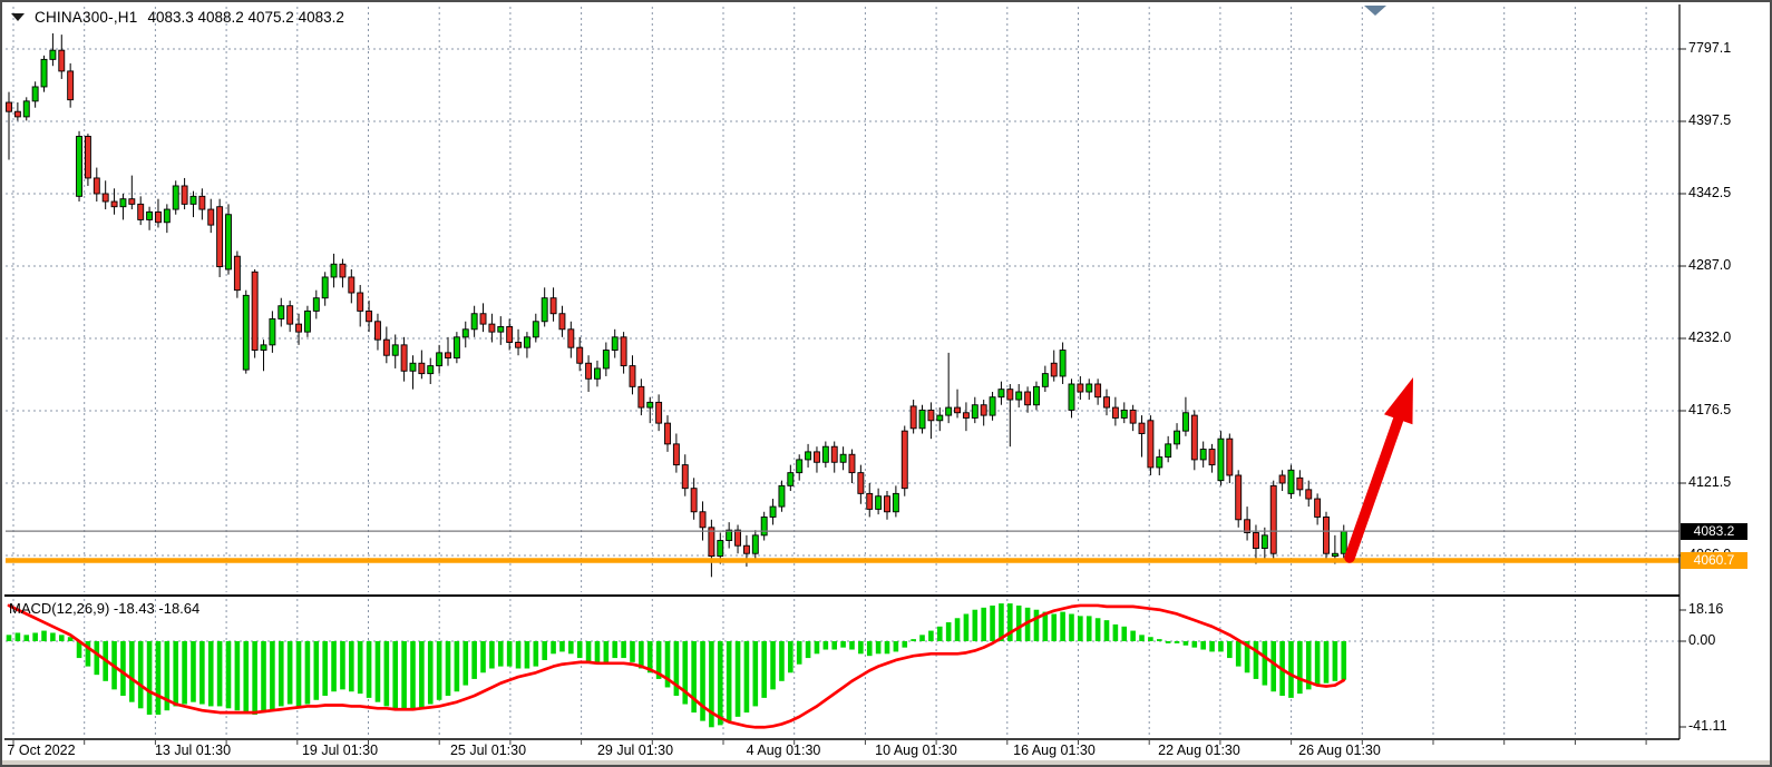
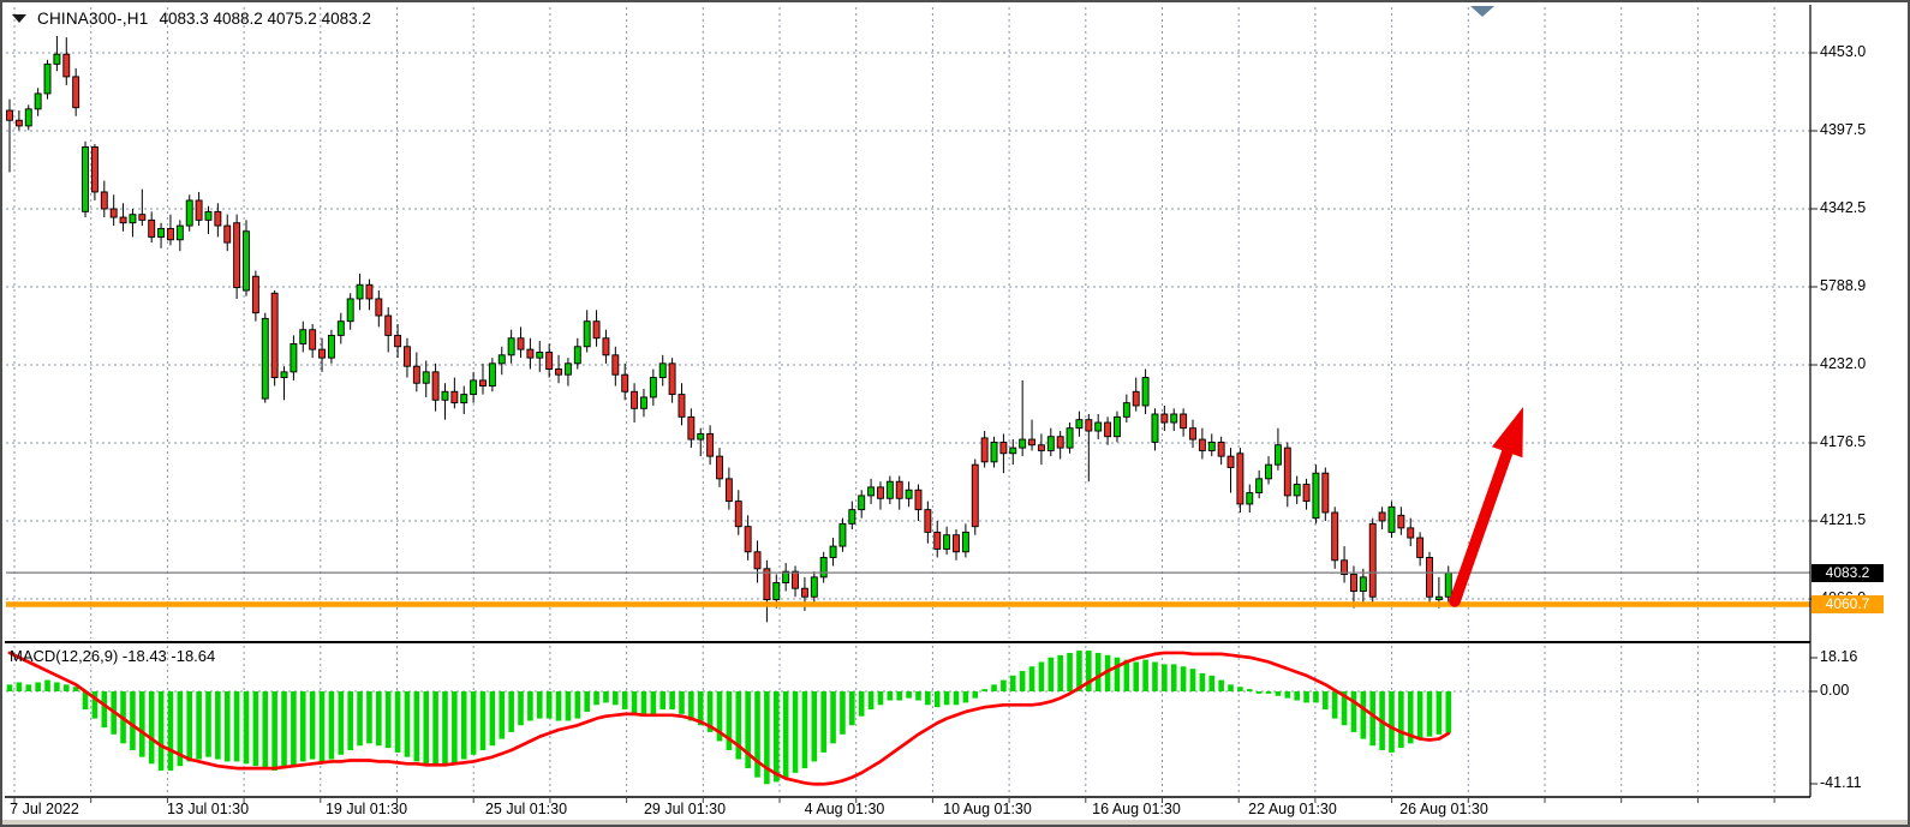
  CHINA300-,H1
  4083.3 4088.2 4075.2 4083.2
  MACD(12,26,9) -18.43 -18.64
  4083.2
  4060.7
- 7797.1
+ 4453.0
  4397.5
  4342.5
- 4287.0
+ 5788.9
  4232.0
  4176.5
  4121.5
  18.16
  0.00
  -41.11
- 7 Oct 2022
+ 7 Jul 2022
  13 Jul 01:30
  19 Jul 01:30
  25 Jul 01:30
  29 Jul 01:30
  4 Aug 01:30
  10 Aug 01:30
  16 Aug 01:30
  22 Aug 01:30
  26 Aug 01:30
